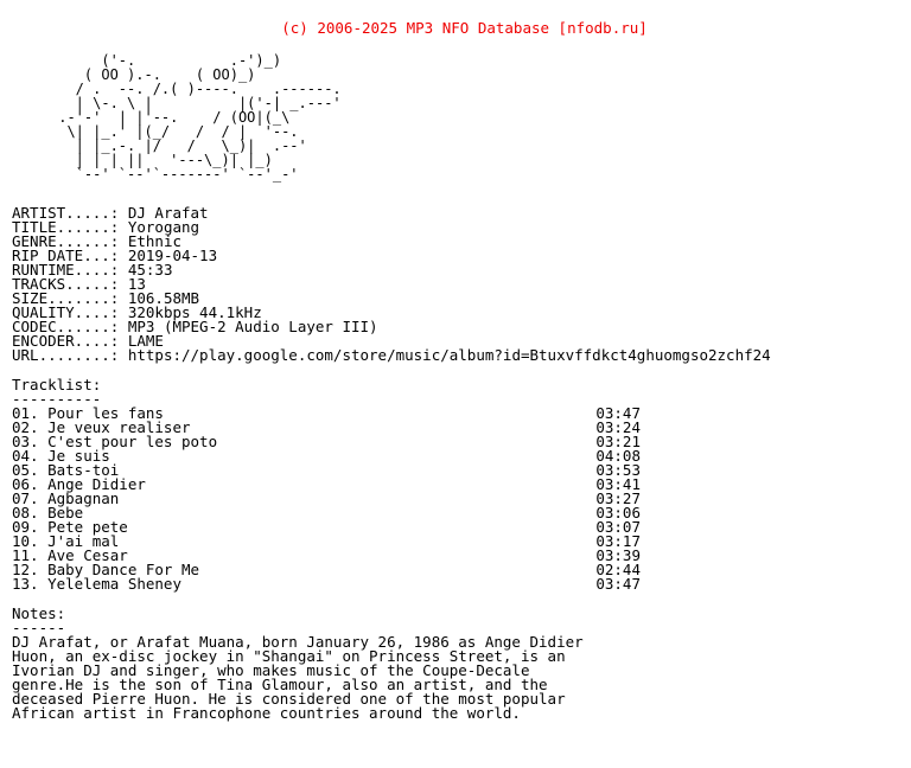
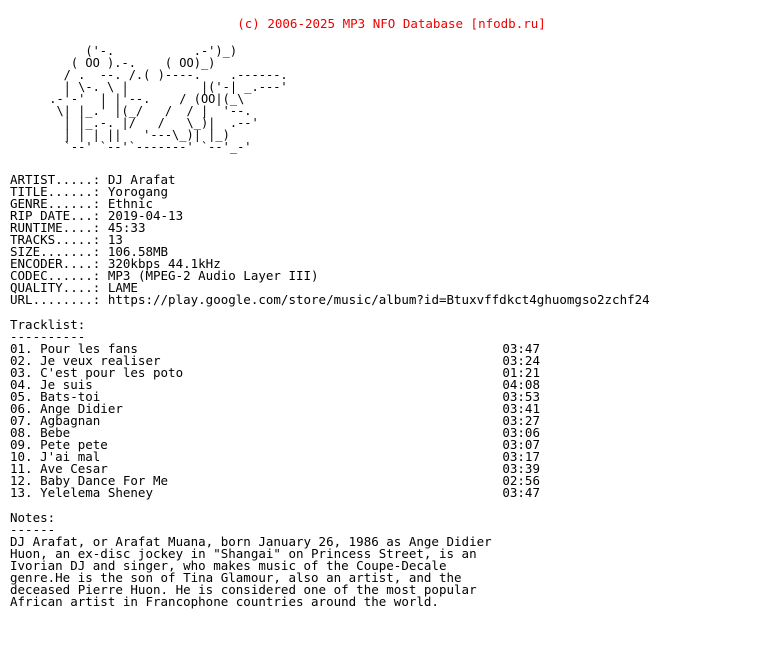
  (c) 2006-2025 MP3 NFO Database [nfodb.ru]
  ('-. .-')_)
  ( OO ).-. ( OO)_)
  / . --. /.( )----. .------.
  | \-. \ | |('-| _.---'
  .-'-' | |'--. / (OO|(_\
  \| |_.' |(_/ / / | '--.
  | |_.-. |/ / \_)| .--'
  | | | || '---\_)| |_)
  `--' `--'`-------' `--'_-'
  ARTIST.....: DJ Arafat
  TITLE......: Yorogang
  GENRE......: Ethnic
  RIP DATE...: 2019-04-13
  RUNTIME....: 45:33
  TRACKS.....: 13
  SIZE.......: 106.58MB
- QUALITY....: 320kbps 44.1kHz
+ ENCODER....: 320kbps 44.1kHz
  CODEC......: MP3 (MPEG-2 Audio Layer III)
- ENCODER....: LAME
+ QUALITY....: LAME
  URL........: https://play.google.com/store/music/album?id=Btuxvffdkct4ghuomgso2zchf24
  Tracklist:
  ----------
  01. Pour les fans
  03:47
  02. Je veux realiser
  03:24
  03. C'est pour les poto
- 03:21
+ 01:21
  04. Je suis
  04:08
  05. Bats-toi
  03:53
  06. Ange Didier
  03:41
  07. Agbagnan
  03:27
  08. Bebe
  03:06
  09. Pete pete
  03:07
  10. J'ai mal
  03:17
  11. Ave Cesar
  03:39
  12. Baby Dance For Me
- 02:44
+ 02:56
  13. Yelelema Sheney
  03:47
  Notes:
  ------
  DJ Arafat, or Arafat Muana, born January 26, 1986 as Ange Didier
  Huon, an ex-disc jockey in "Shangai" on Princess Street, is an
  Ivorian DJ and singer, who makes music of the Coupe-Decale
  genre.He is the son of Tina Glamour, also an artist, and the
  deceased Pierre Huon. He is considered one of the most popular
  African artist in Francophone countries around the world.
